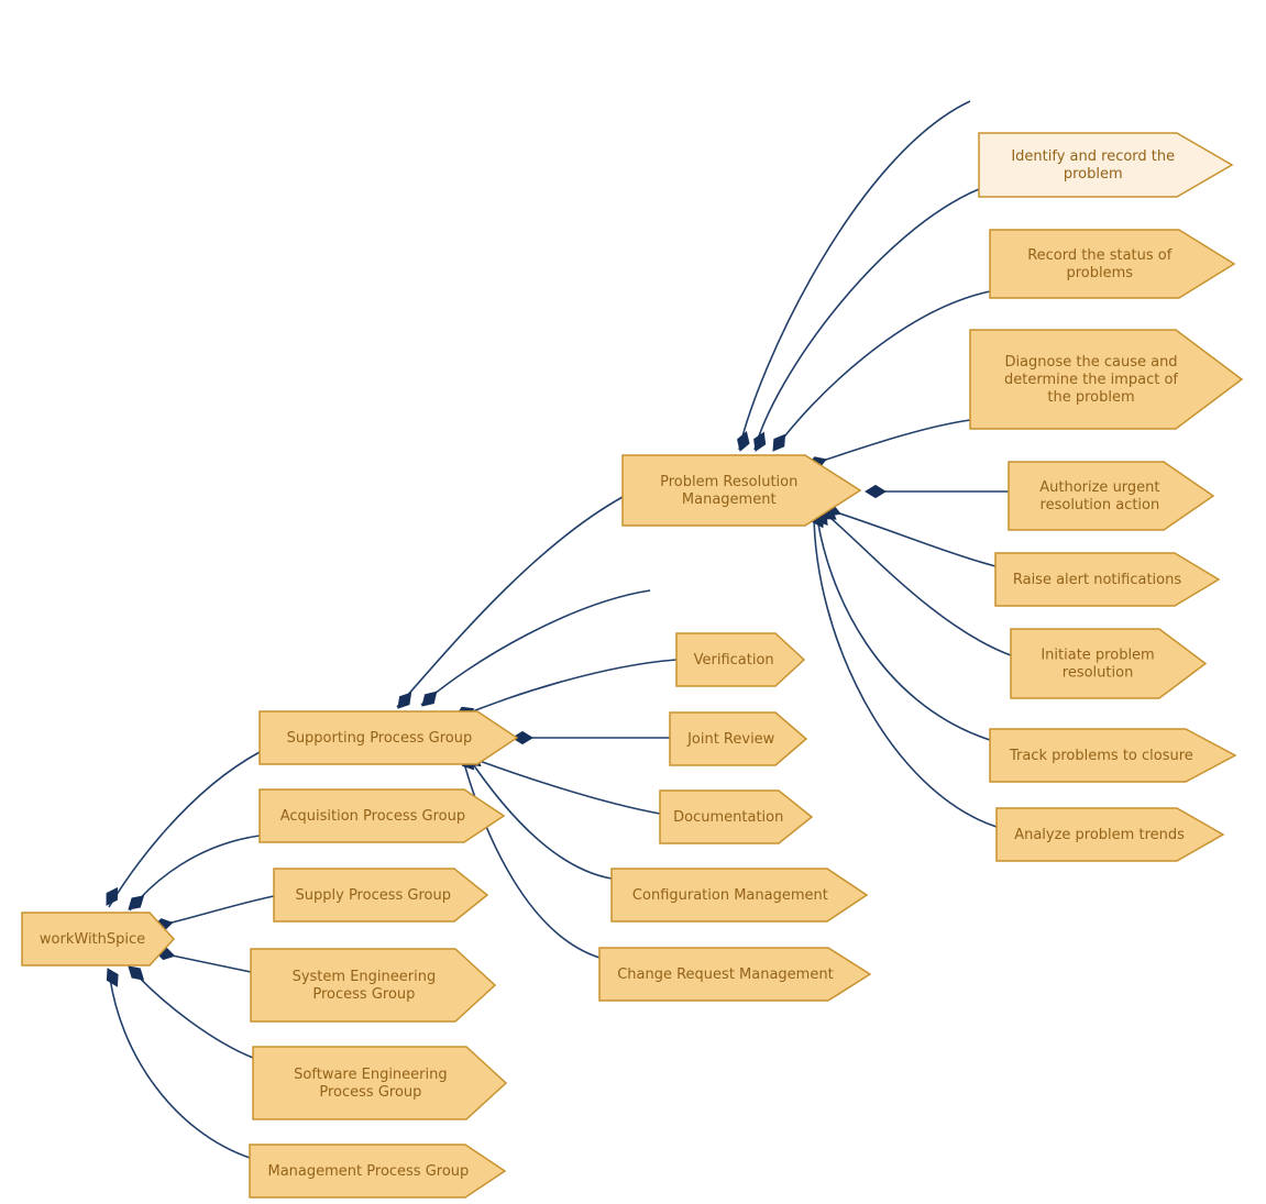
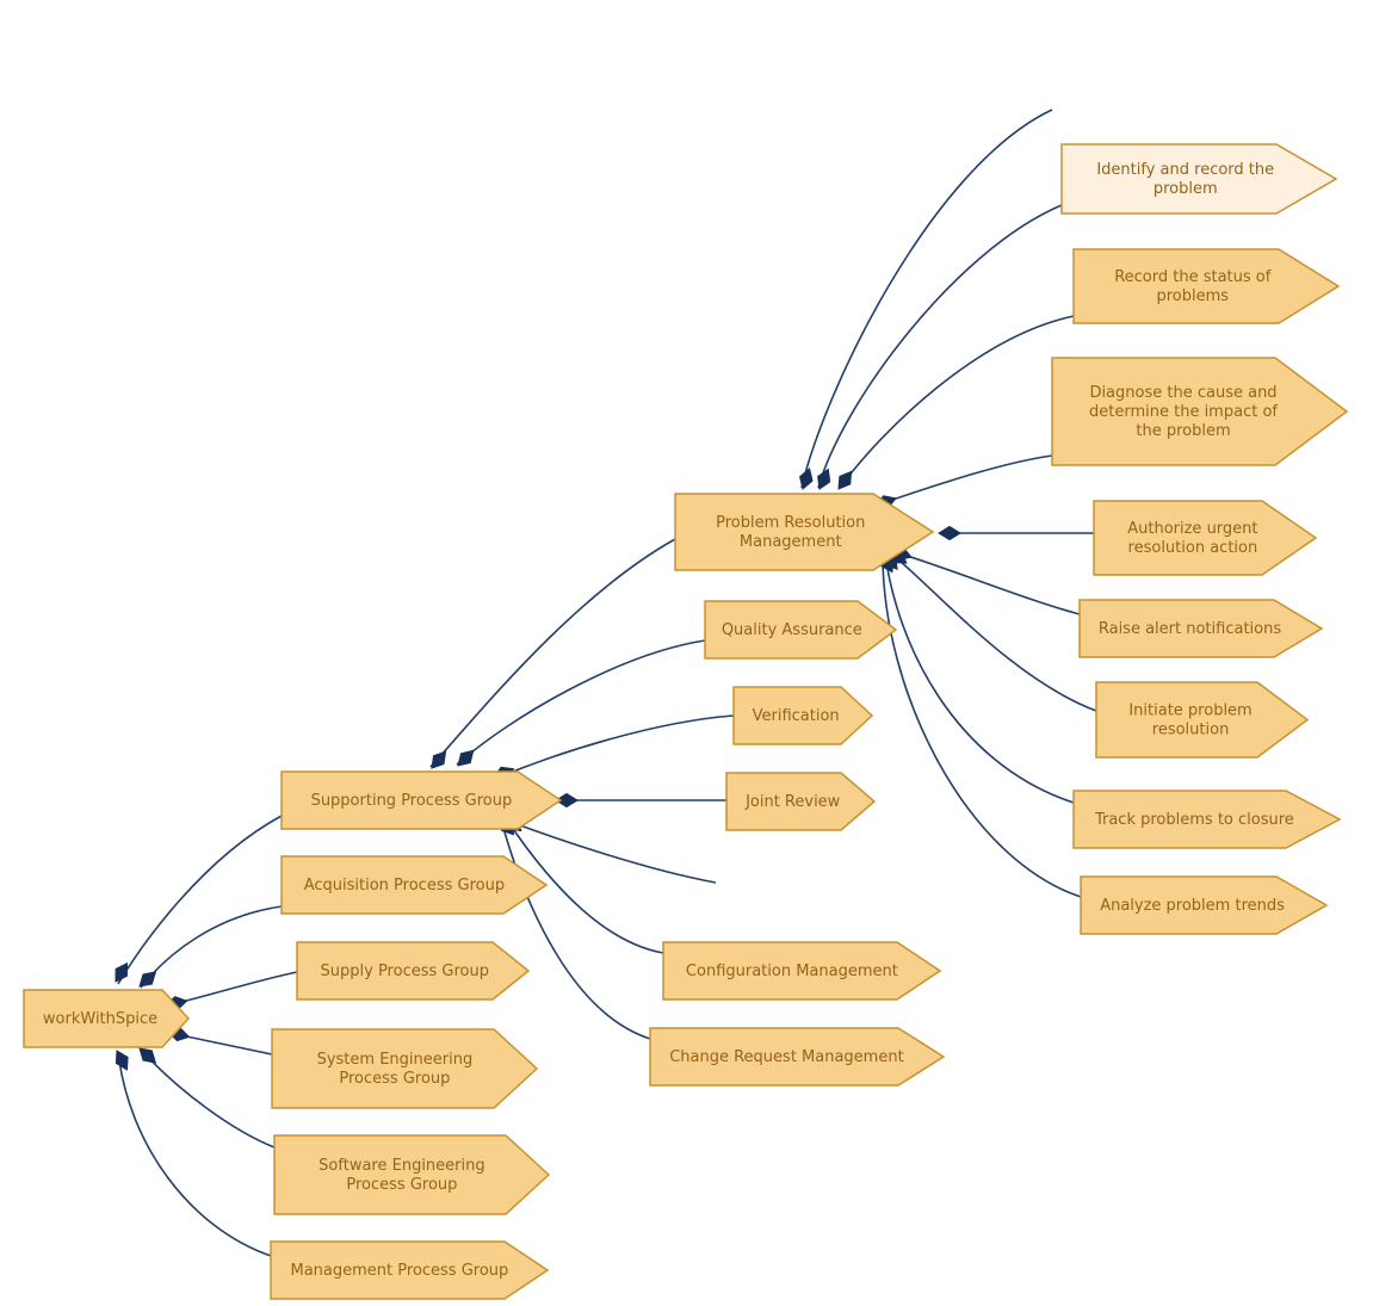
  workWithSpice
  Supporting Process Group
  Acquisition Process Group
  Supply Process Group
  System Engineering Process Group
  Software Engineering Process Group
  Management Process Group
  Problem Resolution Management
+ Quality Assurance
  Verification
  Joint Review
- Documentation
  Configuration Management
  Change Request Management
  Identify and record the problem
  Record the status of problems
  Diagnose the cause and determine the impact of the problem
  Authorize urgent resolution action
  Raise alert notifications
  Initiate problem resolution
  Track problems to closure
  Analyze problem trends
